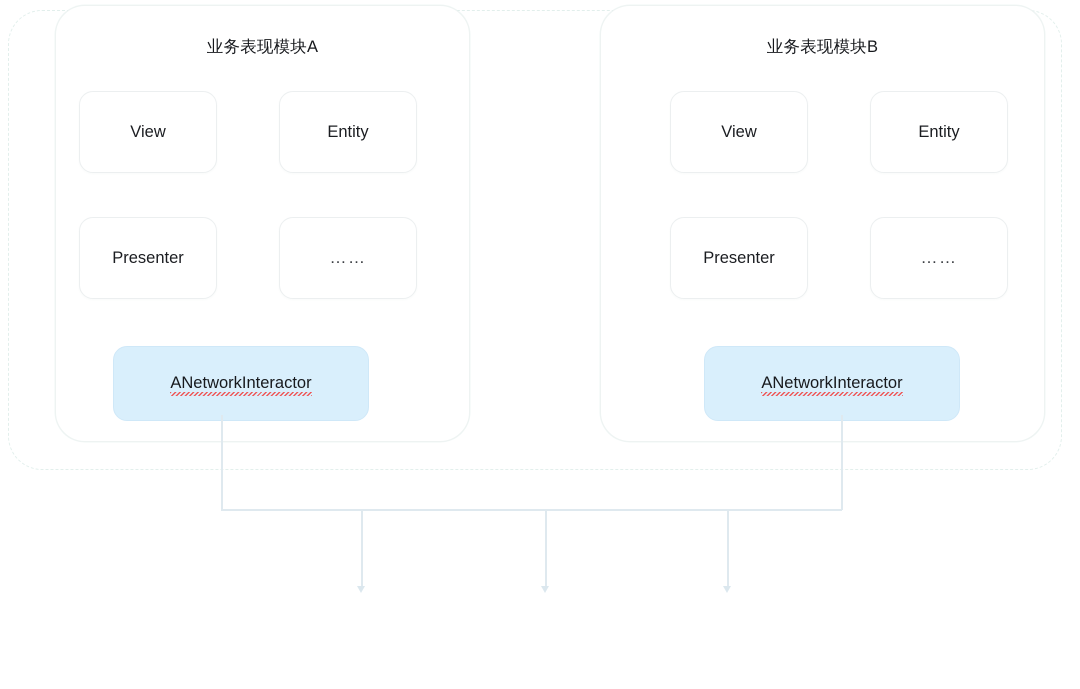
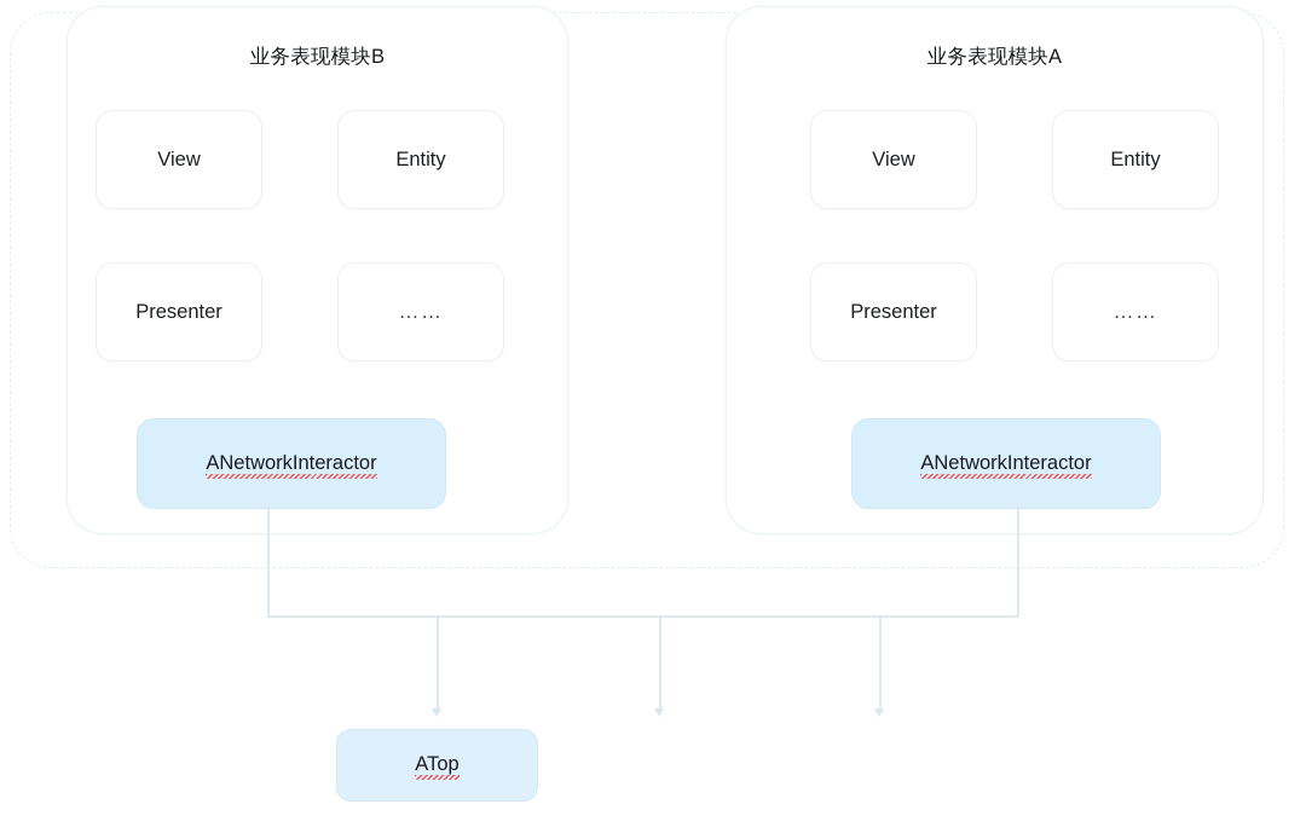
- 业务表现模块A
+ 业务表现模块B
  View
  Entity
  Presenter
  ……
  ANetworkInteractor
- 业务表现模块B
+ 业务表现模块A
  View
  Entity
  Presenter
  ……
  ANetworkInteractor
+ ATop
